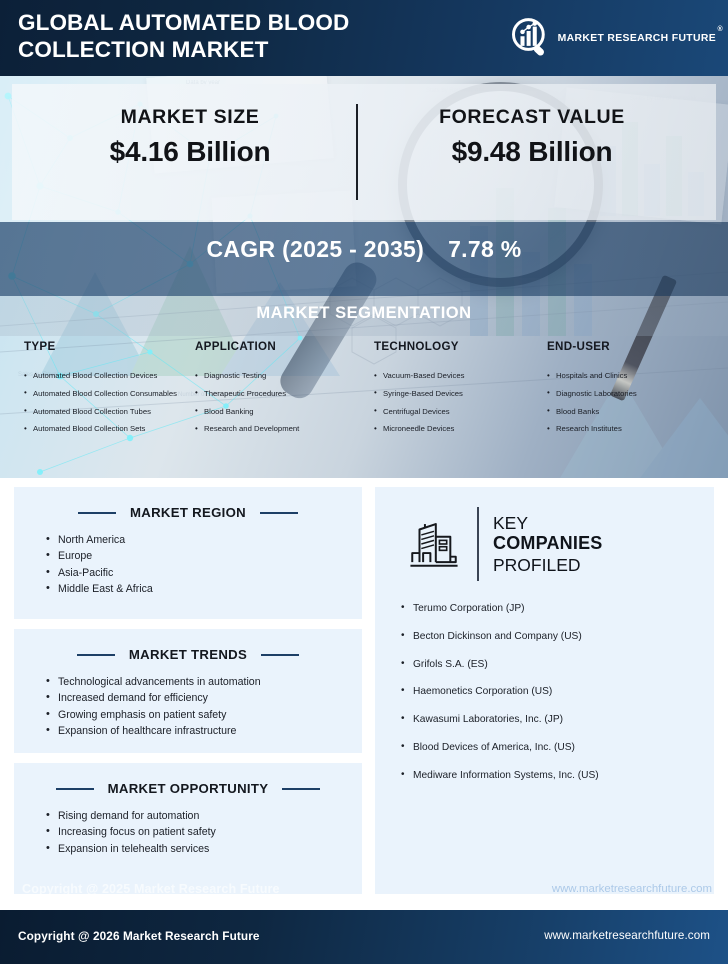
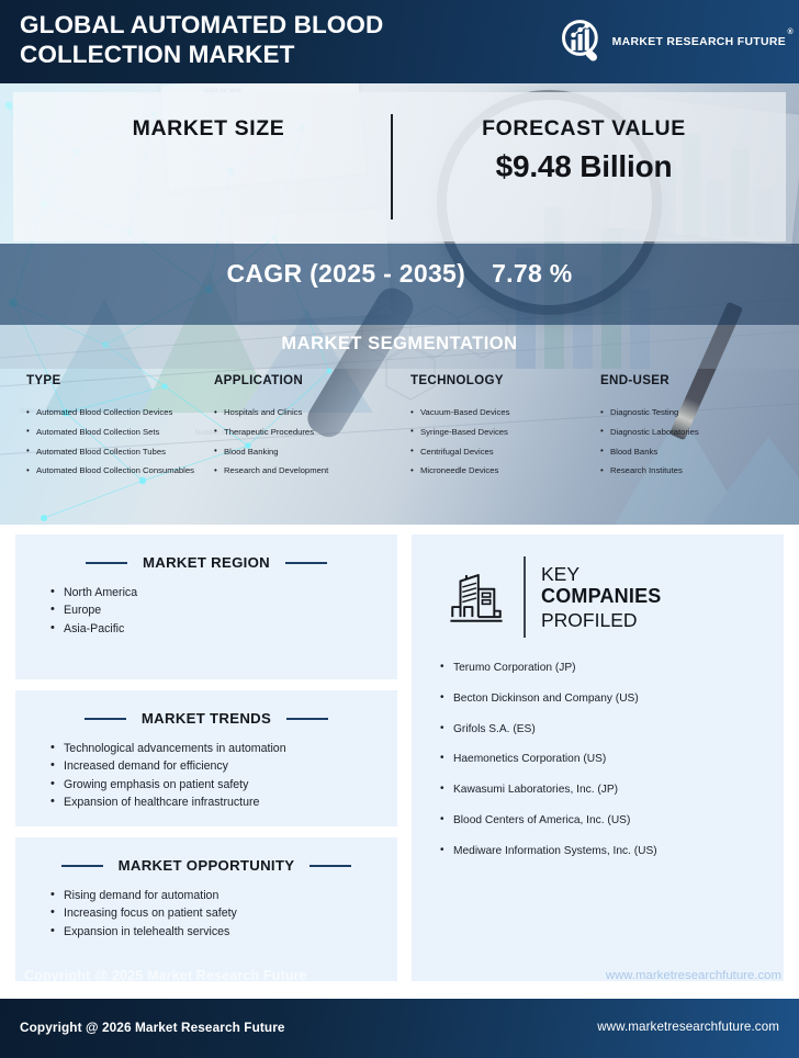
  MARKET SIZE
- $4.16 Billion
  FORECAST VALUE
  $9.48 Billion
  CAGR (2025 - 2035) 7.78 %
  MARKET SEGMENTATION
  TYPE
  Automated Blood Collection Devices
- Automated Blood Collection Consumables
+ Automated Blood Collection Sets
  Automated Blood Collection Tubes
- Automated Blood Collection Sets
+ Automated Blood Collection Consumables
  APPLICATION
- Diagnostic Testing
+ Hospitals and Clinics
  Therapeutic Procedures
  Blood Banking
  Research and Development
  TECHNOLOGY
  Vacuum-Based Devices
  Syringe-Based Devices
  Centrifugal Devices
  Microneedle Devices
  END-USER
- Hospitals and Clinics
+ Diagnostic Testing
  Diagnostic Laboratories
  Blood Banks
  Research Institutes
  GLOBAL AUTOMATED BLOOD COLLECTION MARKET
  MARKET RESEARCH FUTURE
  MARKET REGION
  North America
  Europe
  Asia-Pacific
- Middle East & Africa
  MARKET TRENDS
  Technological advancements in automation
  Increased demand for efficiency
  Growing emphasis on patient safety
  Expansion of healthcare infrastructure
  MARKET OPPORTUNITY
  Rising demand for automation
  Increasing focus on patient safety
  Expansion in telehealth services
  KEY
  COMPANIES
  PROFILED
  Terumo Corporation (JP)
  Becton Dickinson and Company (US)
  Grifols S.A. (ES)
  Haemonetics Corporation (US)
  Kawasumi Laboratories, Inc. (JP)
- Blood Devices of America, Inc. (US)
+ Blood Centers of America, Inc. (US)
  Mediware Information Systems, Inc. (US)
  www.marketresearchfuture.com
  Copyright @ 2026 Market Research Future
  www.marketresearchfuture.com
